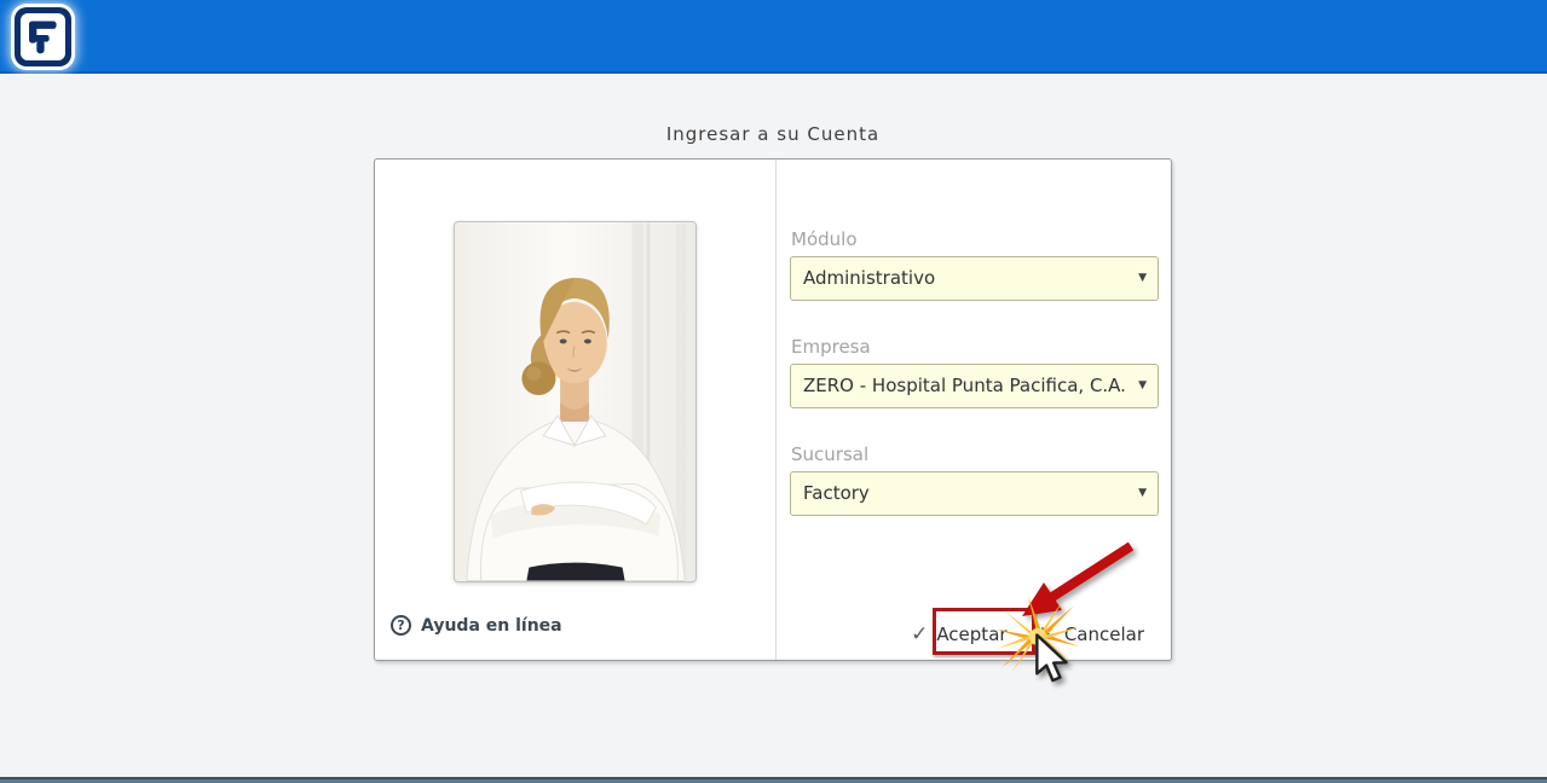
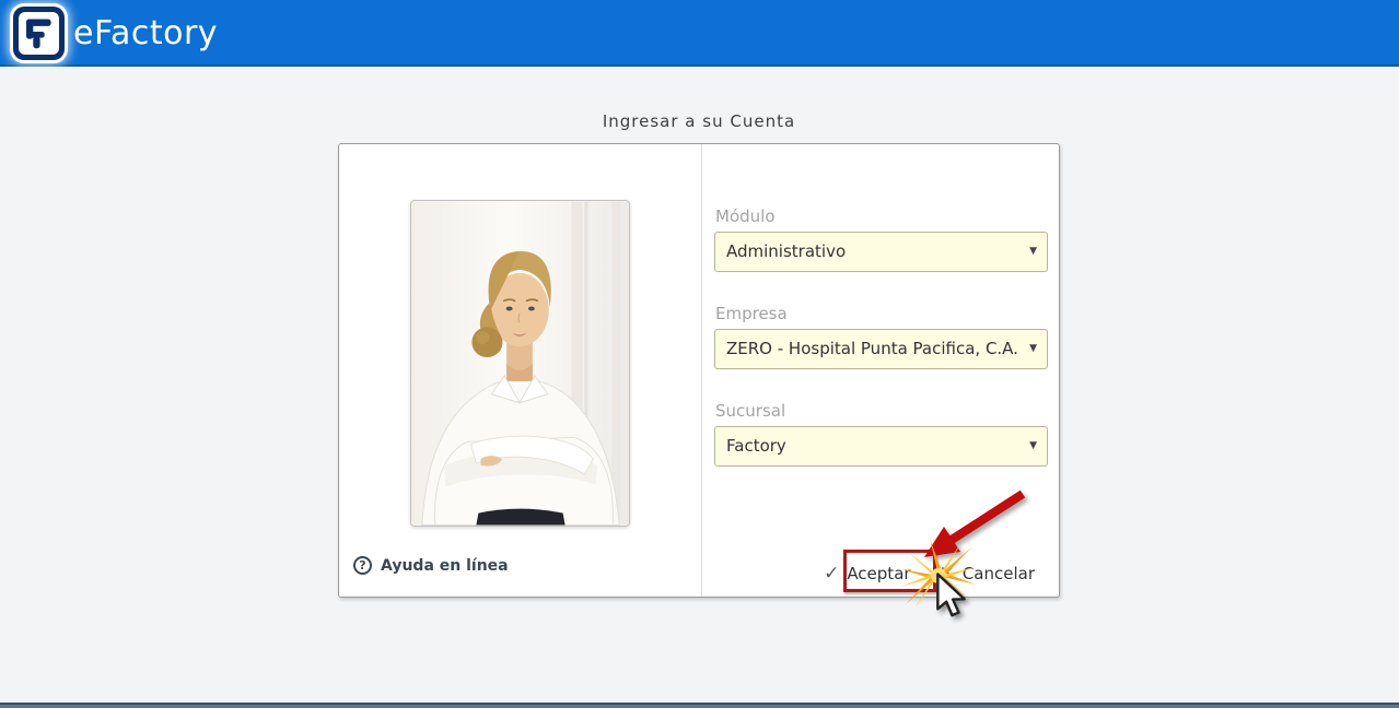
+ eFactory
  Ingresar a su Cuenta
  ?
  Ayuda en línea
  Módulo
  Administrativo
  ▼
  Empresa
  ZERO - Hospital Punta Pacifica, C.A.
  ▼
  Sucursal
  Factory
  ▼
  ✓
  Aceptar
  ✕
  Cancelar
